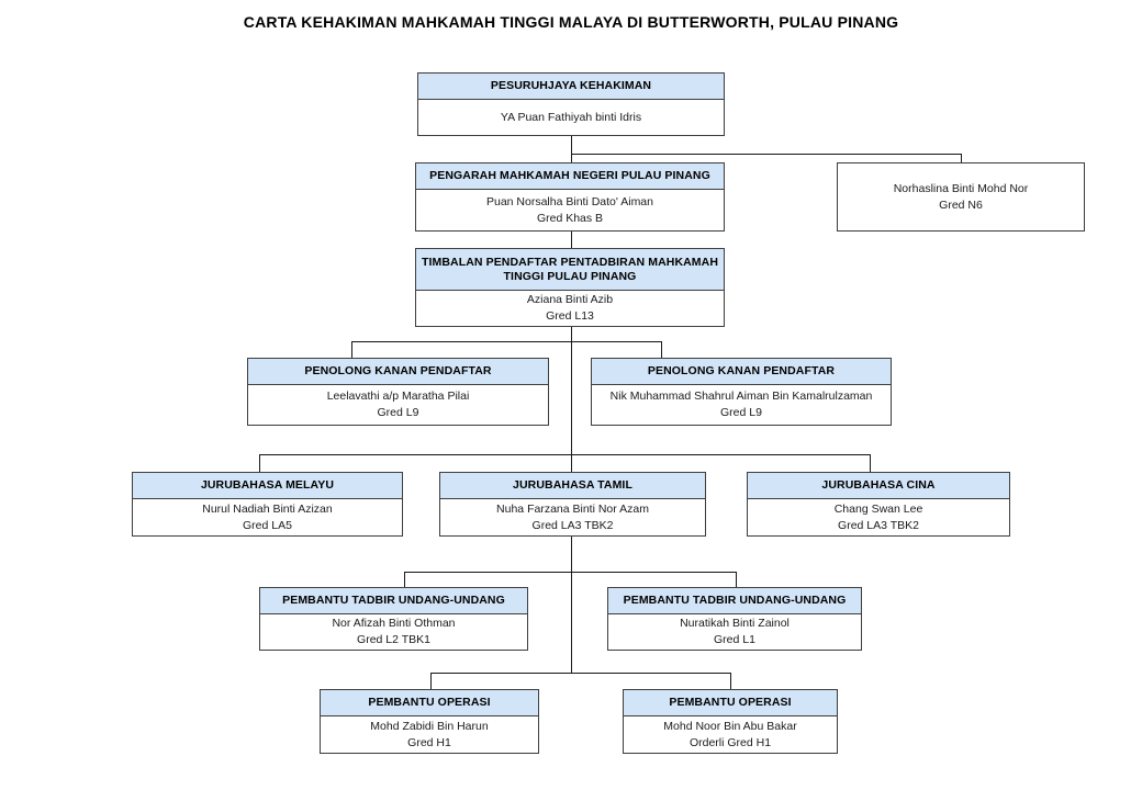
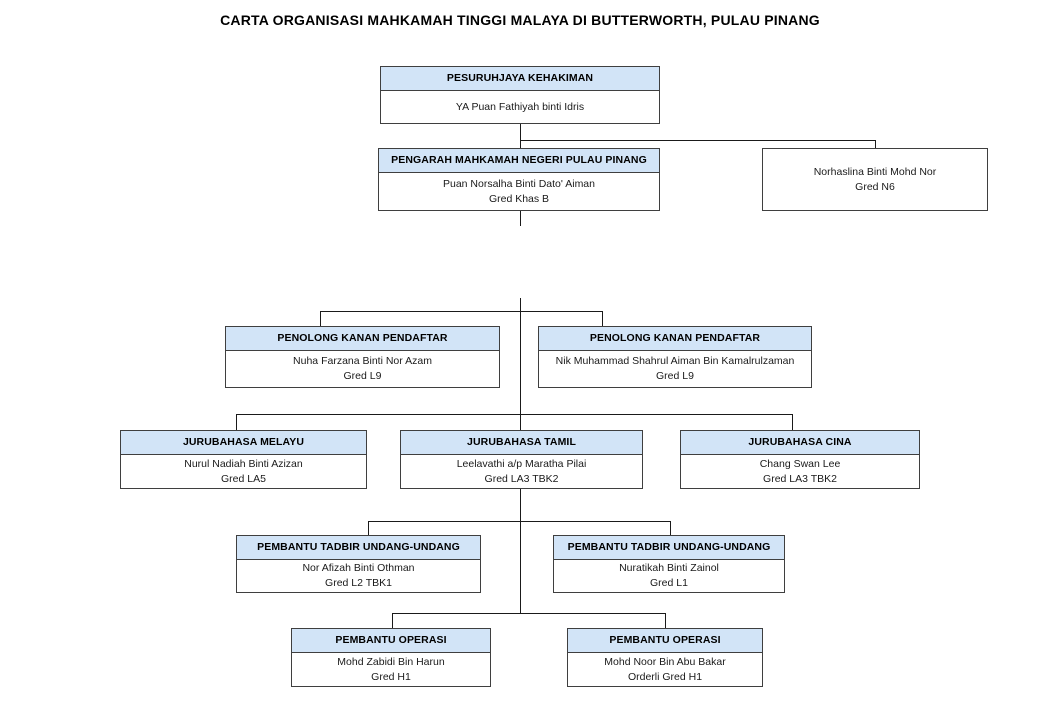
- CARTA KEHAKIMAN MAHKAMAH TINGGI MALAYA DI BUTTERWORTH, PULAU PINANG
+ CARTA ORGANISASI MAHKAMAH TINGGI MALAYA DI BUTTERWORTH, PULAU PINANG
  PESURUHJAYA KEHAKIMAN
  YA Puan Fathiyah binti Idris
  PENGARAH MAHKAMAH NEGERI PULAU PINANG
  Puan Norsalha Binti Dato' Aiman
  Gred Khas B
  Norhaslina Binti Mohd Nor
  Gred N6
- TIMBALAN PENDAFTAR PENTADBIRAN MAHKAMAH TINGGI PULAU PINANG
- Aziana Binti Azib
- Gred L13
  PENOLONG KANAN PENDAFTAR
- Leelavathi a/p Maratha Pilai
+ Nuha Farzana Binti Nor Azam
  Gred L9
  PENOLONG KANAN PENDAFTAR
  Nik Muhammad Shahrul Aiman Bin Kamalrulzaman
  Gred L9
  JURUBAHASA MELAYU
  Nurul Nadiah Binti Azizan
  Gred LA5
  JURUBAHASA TAMIL
- Nuha Farzana Binti Nor Azam
+ Leelavathi a/p Maratha Pilai
  Gred LA3 TBK2
  JURUBAHASA CINA
  Chang Swan Lee
  Gred LA3 TBK2
  PEMBANTU TADBIR UNDANG-UNDANG
  Nor Afizah Binti Othman
  Gred L2 TBK1
  PEMBANTU TADBIR UNDANG-UNDANG
  Nuratikah Binti Zainol
  Gred L1
  PEMBANTU OPERASI
  Mohd Zabidi Bin Harun
  Gred H1
  PEMBANTU OPERASI
  Mohd Noor Bin Abu Bakar
  Orderli Gred H1
